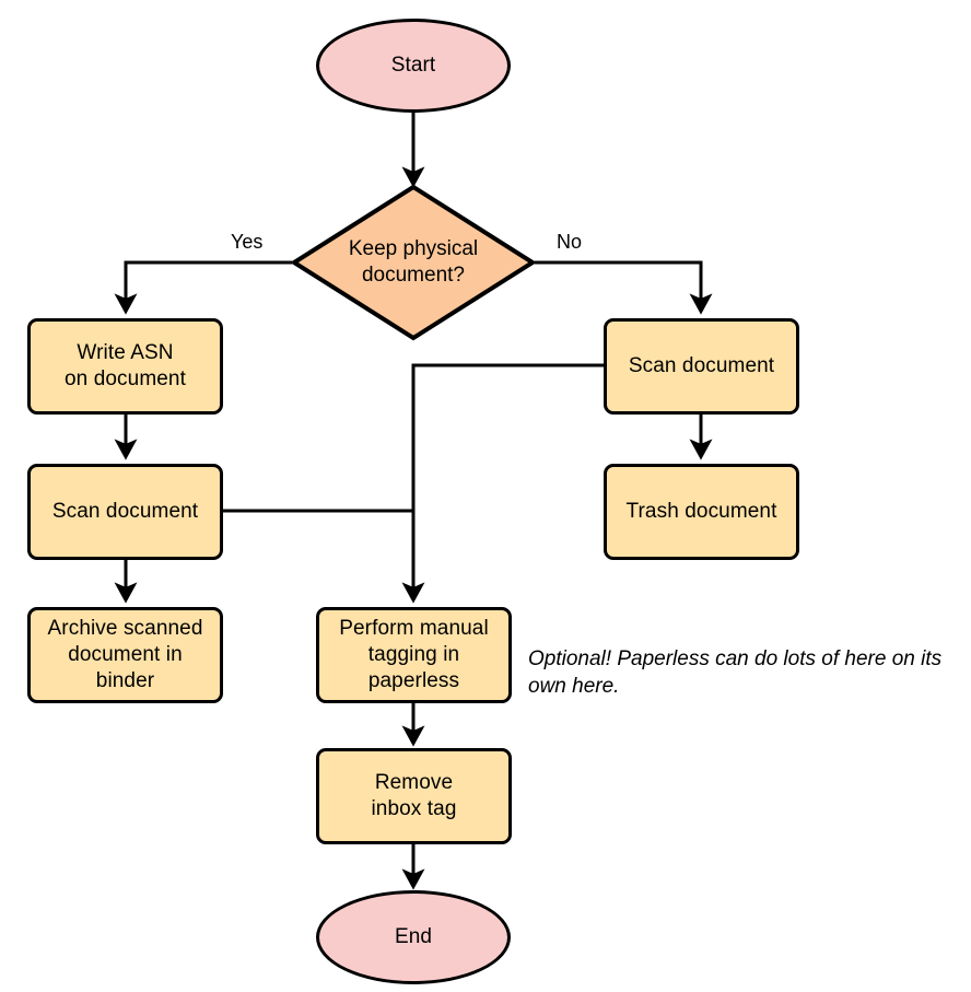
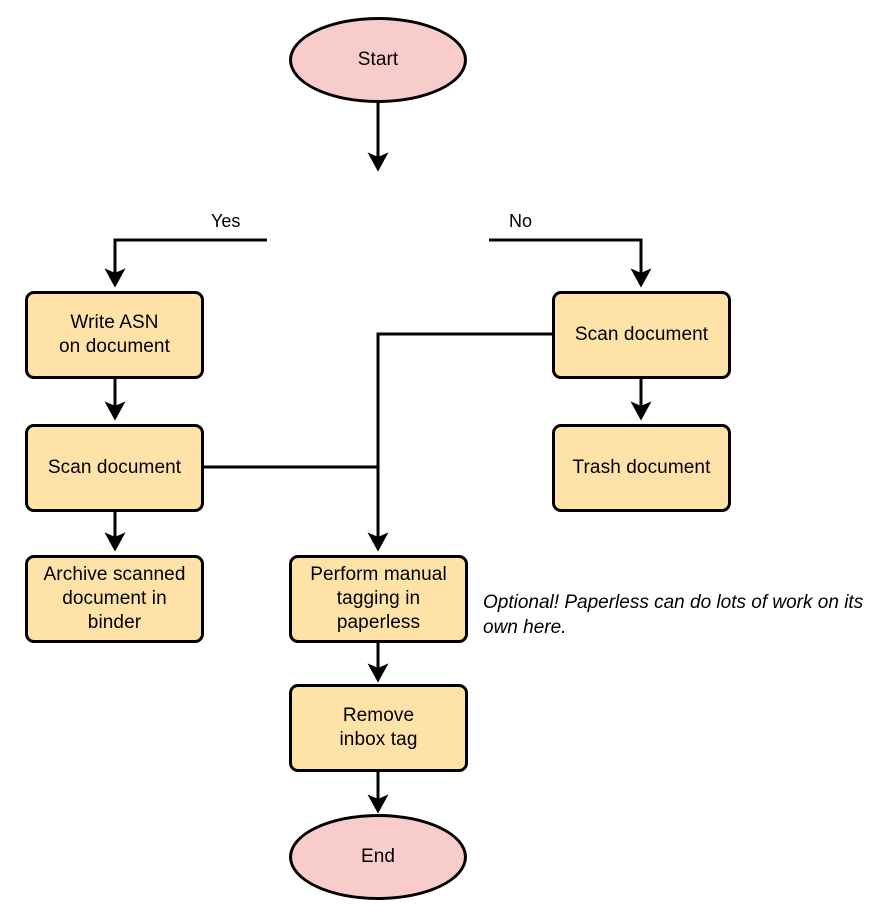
  Start
- Keep physical
- document?
  Yes
  No
  Write ASN
  on document
  Scan document
  Archive scanned
  document in
  binder
  Scan document
  Trash document
  Perform manual
  tagging in
  paperless
  Remove
  inbox tag
  End
- Optional! Paperless can do lots of here on its own here.
+ Optional! Paperless can do lots of work on its own here.
